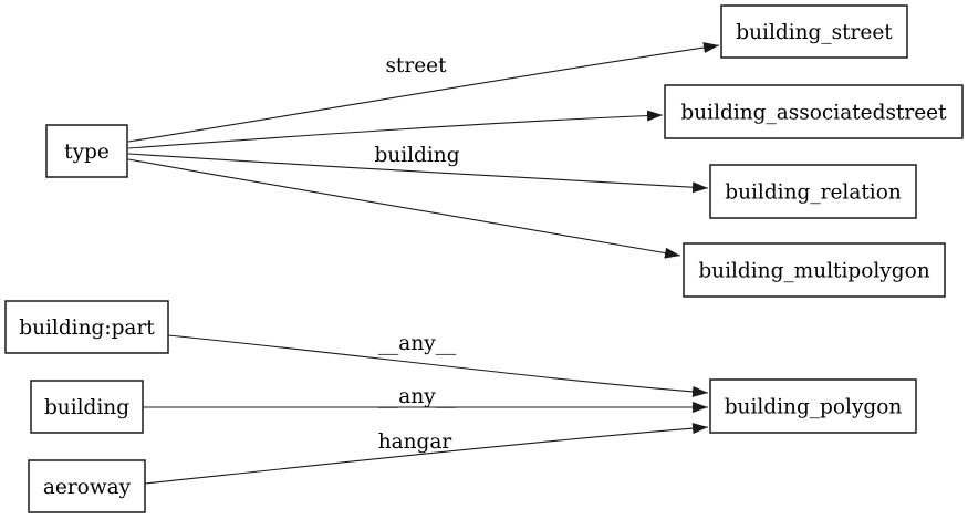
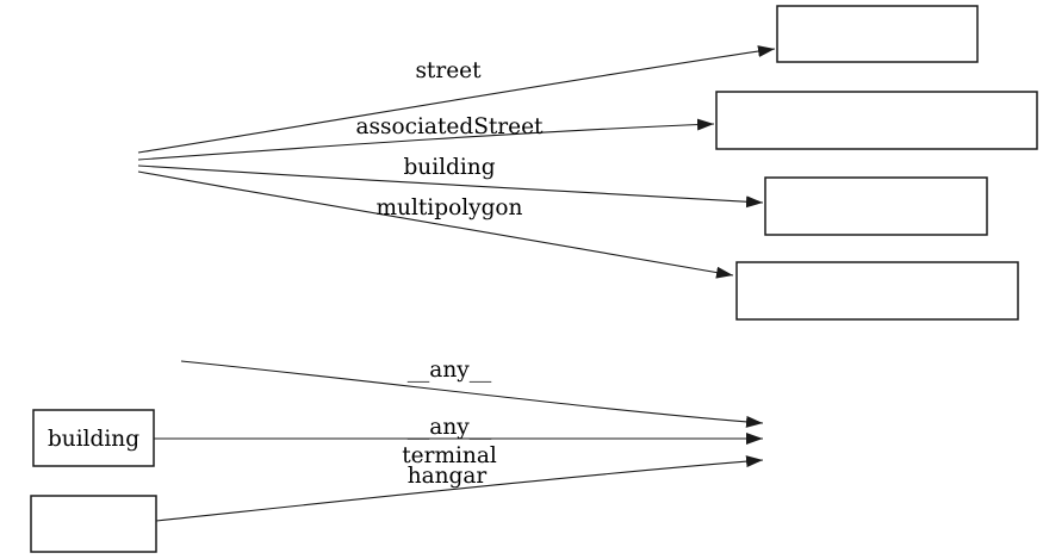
  street
+ associatedStreet
  building
+ multipolygon
  __any__
  __any__
+ terminal
  hangar
- type
- building_street
- building_associatedstreet
- building_relation
- building_multipolygon
- building:part
  building
- aeroway
- building_polygon
